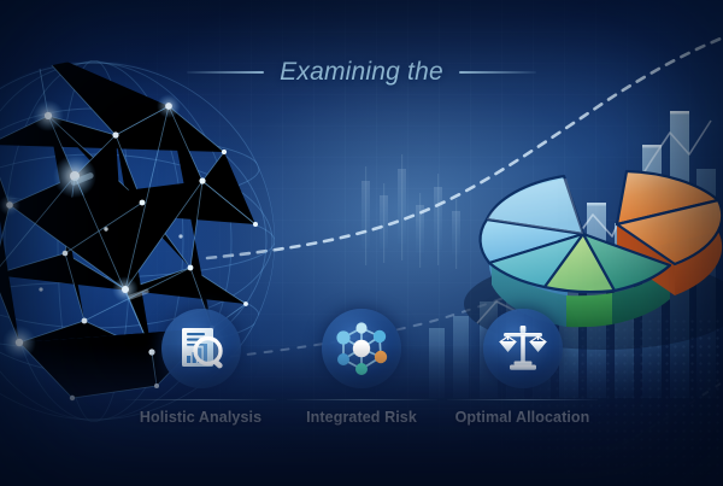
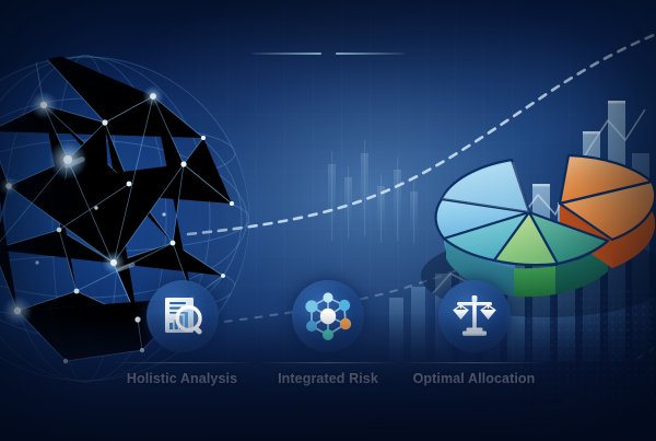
- Examining the
